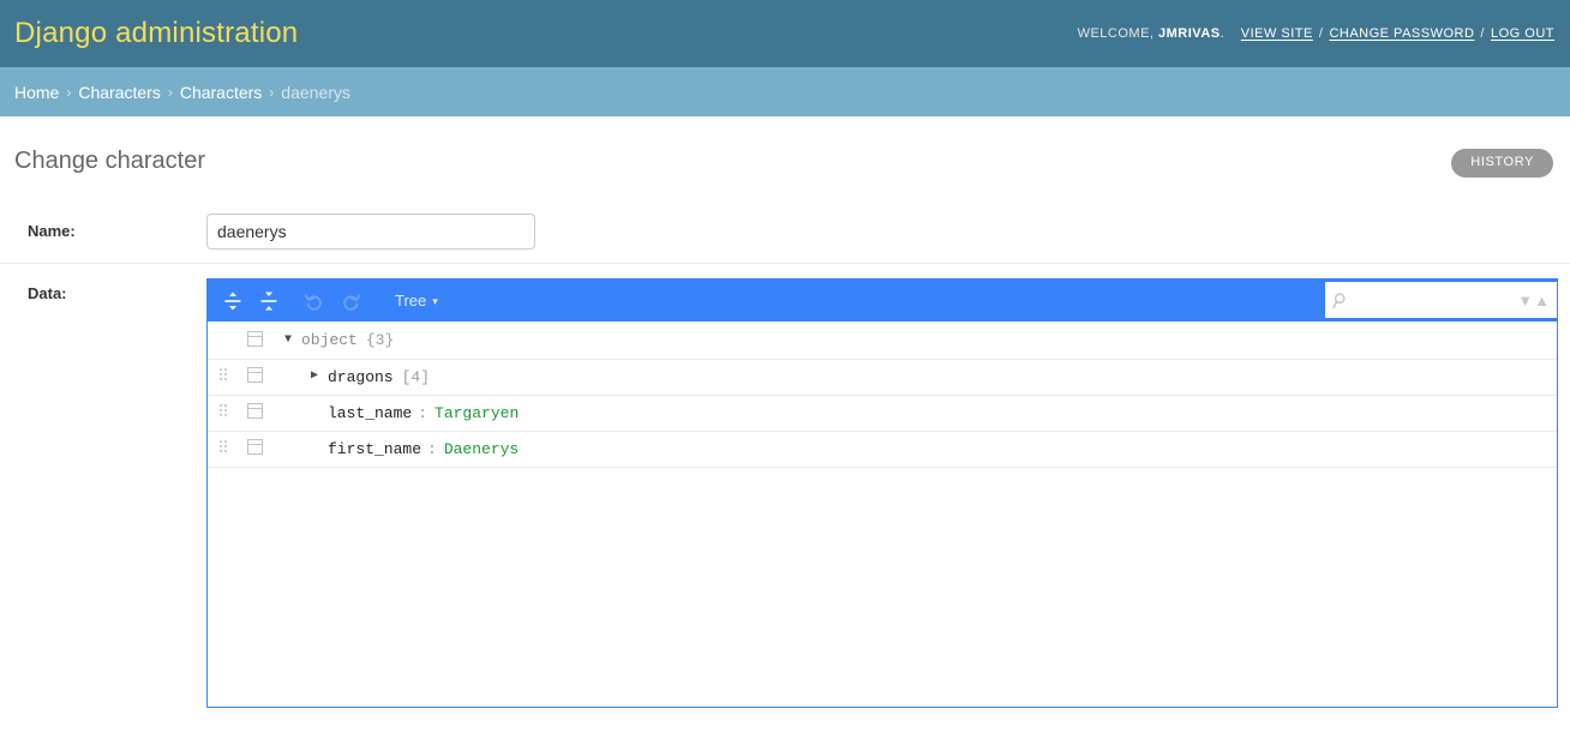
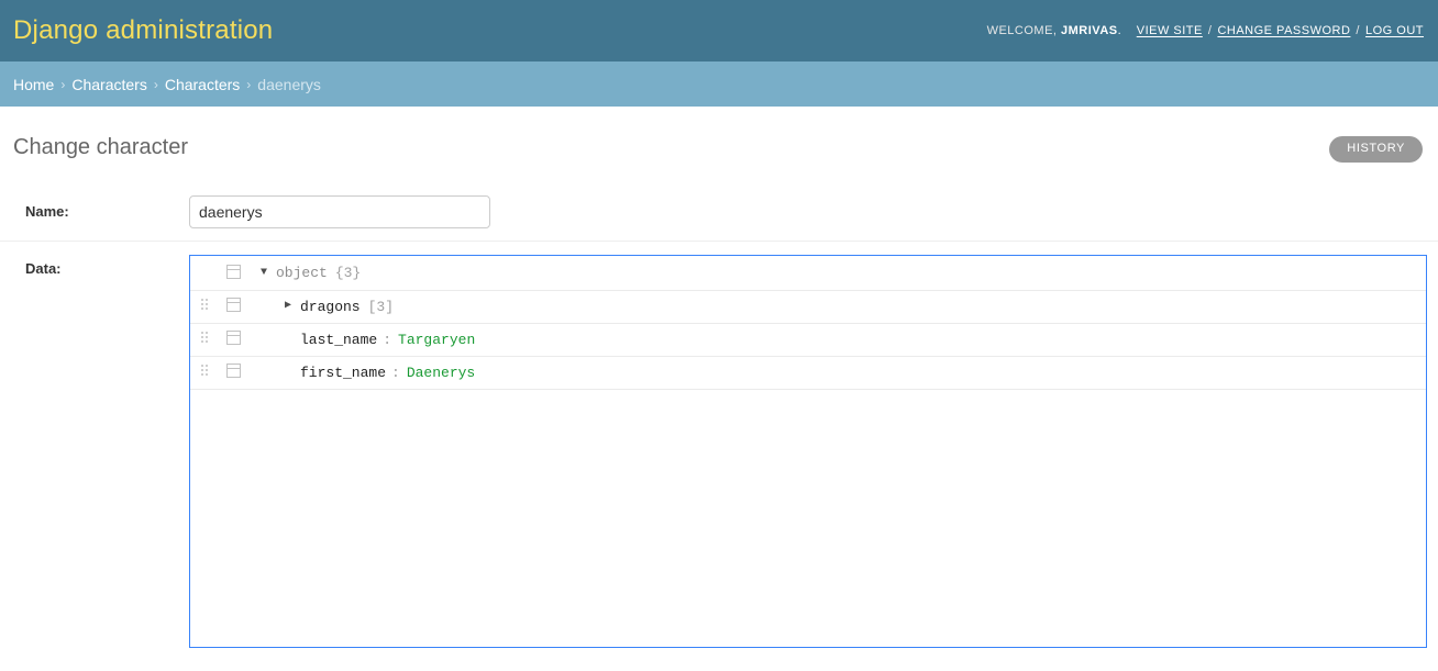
  Django administration
  WELCOME,
  JMRIVAS
  .
  VIEW SITE
  /
  CHANGE PASSWORD
  /
  LOG OUT
  Home
  ›
  Characters
  ›
  Characters
  ›
  daenerys
  Change character
  HISTORY
  Name:
  daenerys
  Data:
- Tree
- ▾
- ▼
- ▲
  		▼ object {3}
- 		▶ dragons [4]
+ 		▶ dragons [3]
  		last_name : Targaryen
  		first_name : Daenerys
